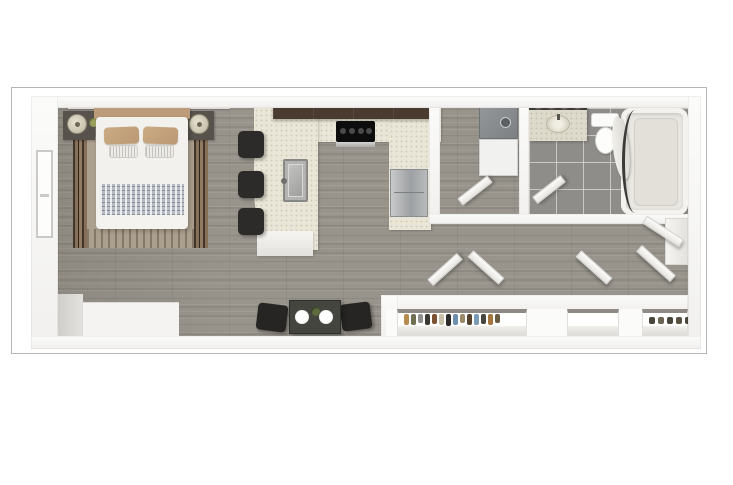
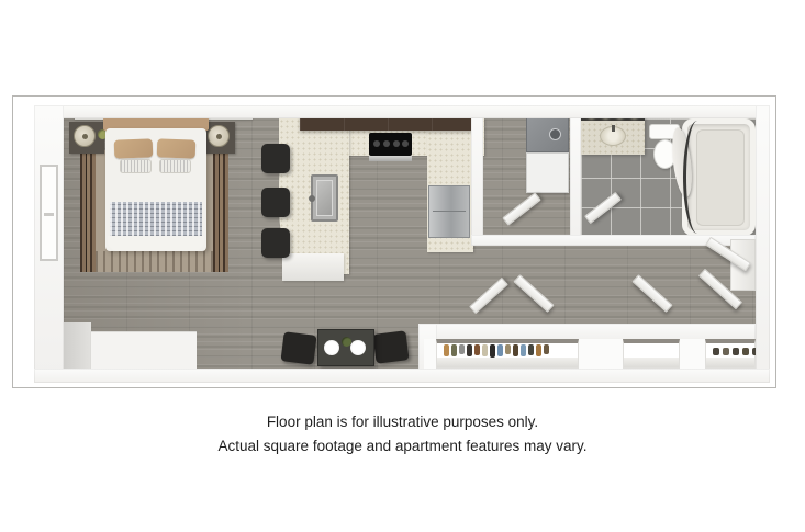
+ Floor plan is for illustrative purposes only.
+ Actual square footage and apartment features may vary.
